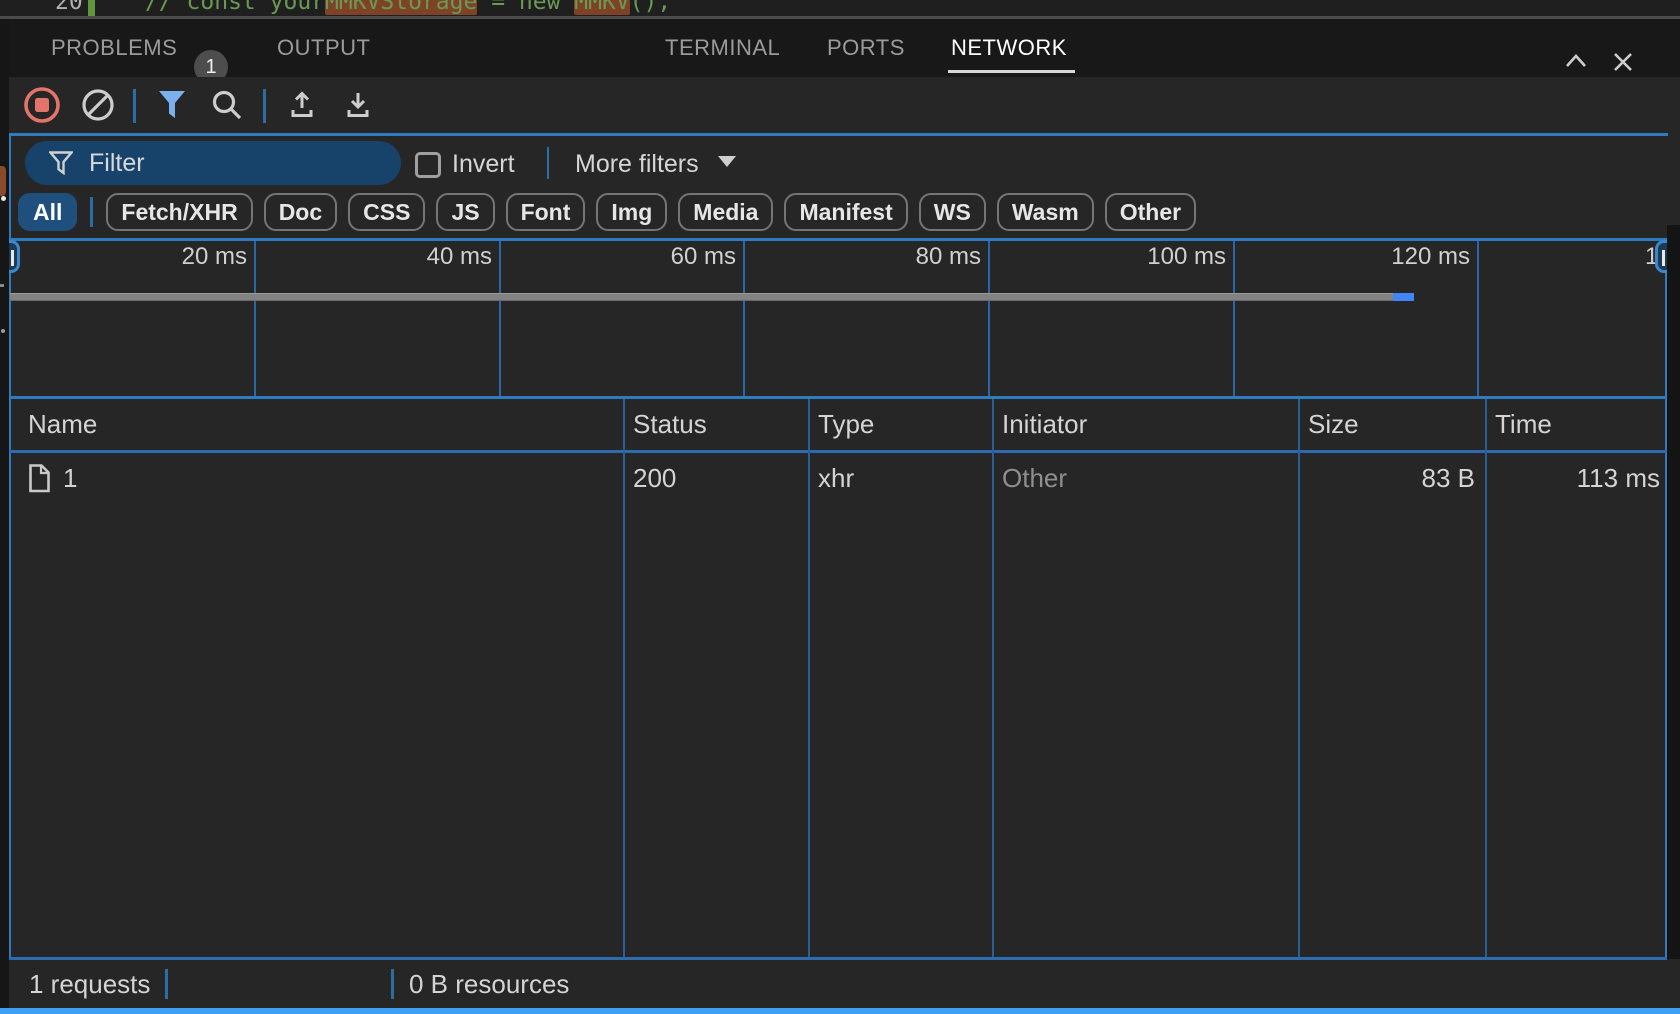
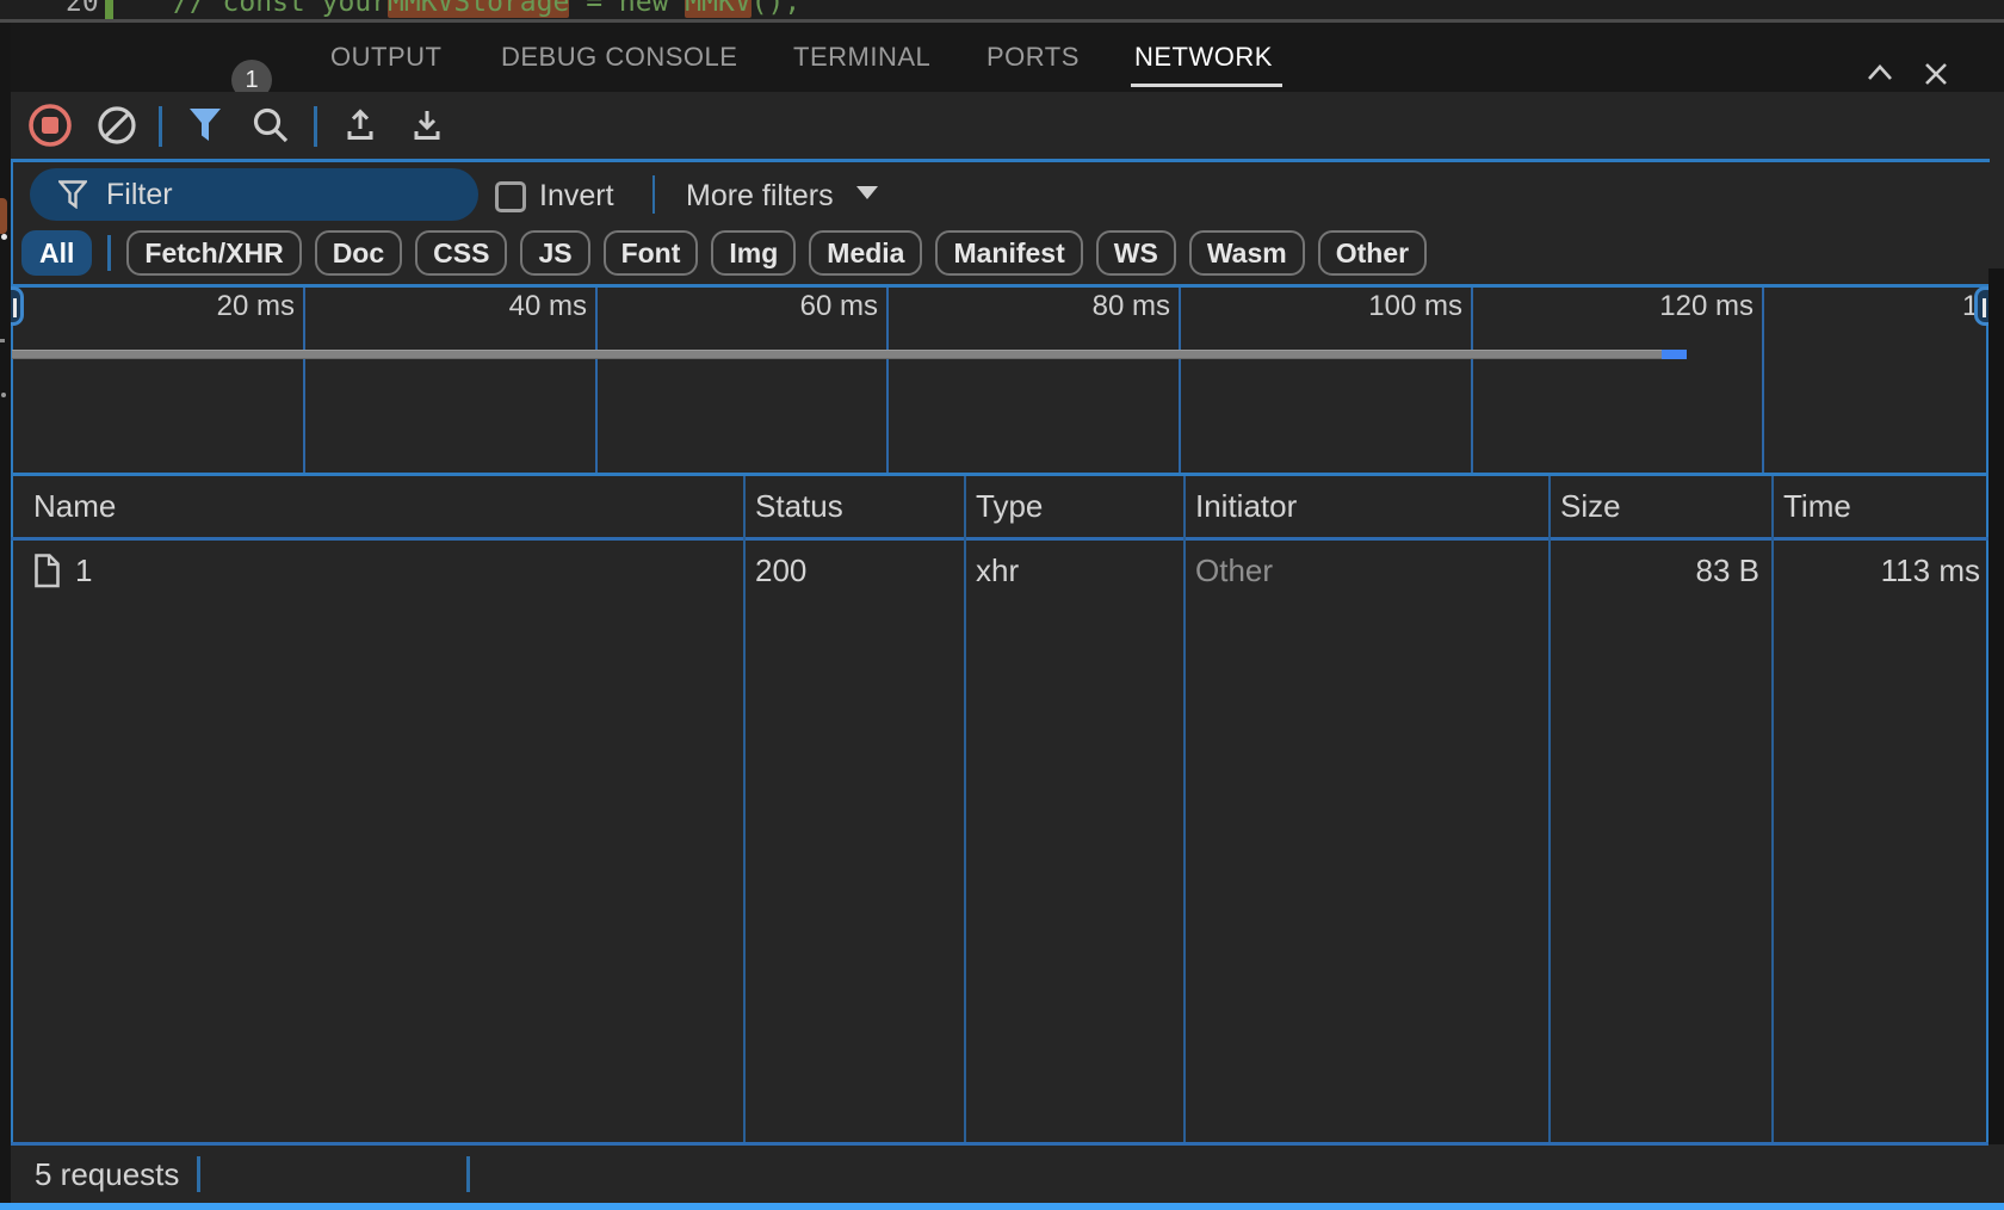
  20
  // const yourMMKVStorage = new MMKV();
- PROBLEMS
  1
  OUTPUT
+ DEBUG CONSOLE
  TERMINAL
  PORTS
  NETWORK
  Filter
  Invert
  More filters
  All
  Fetch/XHR
  Doc
  CSS
  JS
  Font
  Img
  Media
  Manifest
  WS
  Wasm
  Other
  20 ms
  40 ms
  60 ms
  80 ms
  100 ms
  120 ms
  Name
  Status
  Type
  Initiator
  Size
  Time
  1
  200
  xhr
  Other
  83 B
  113 ms
- 1 requests
+ 5 requests
- 0 B resources
